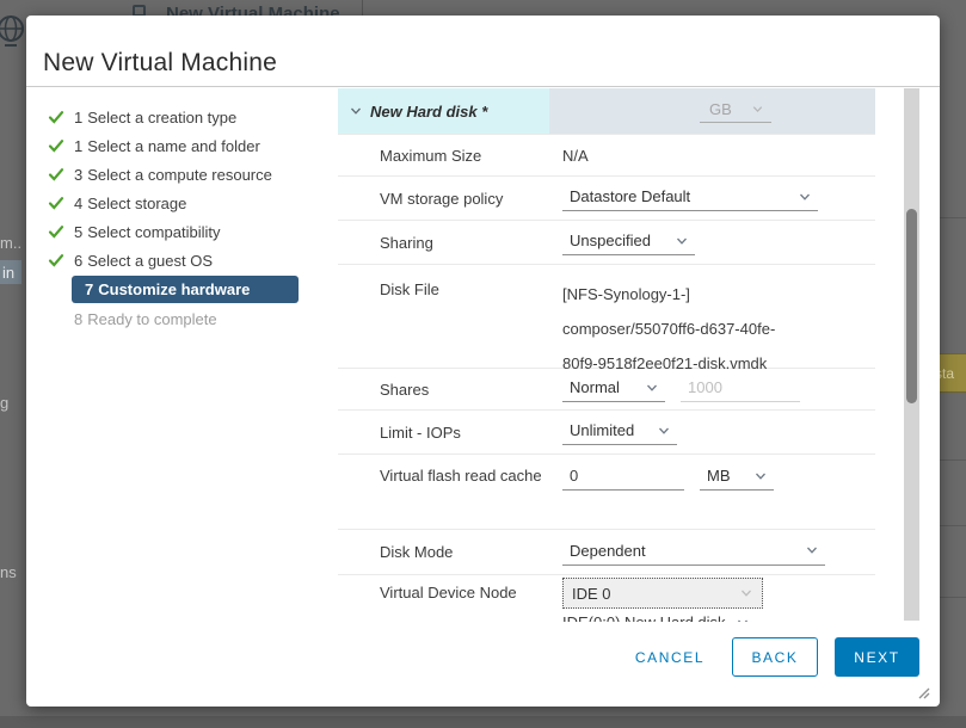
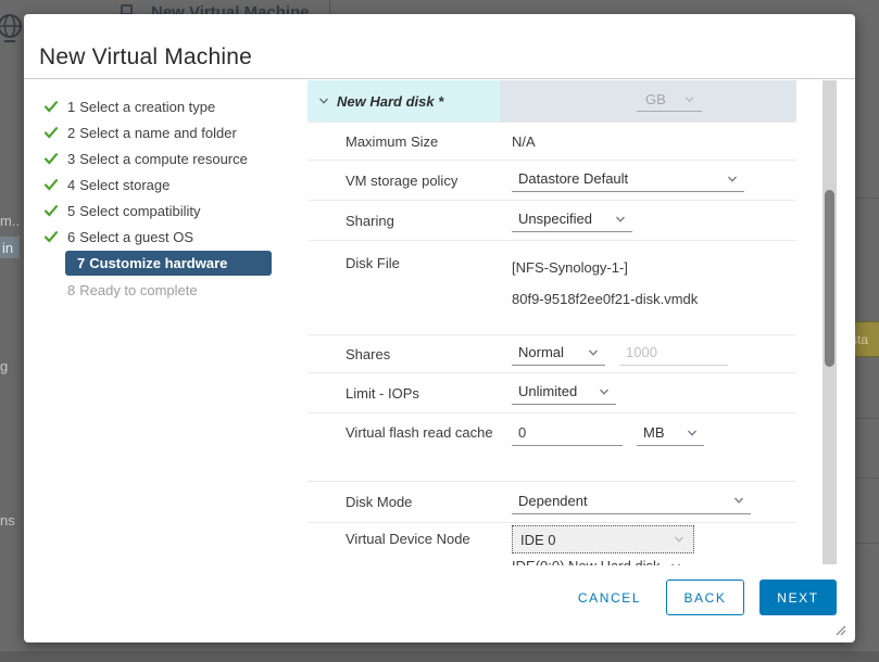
  New Virtual Machine
  m..
  in
  g
  ns
  New Virtual Machine
  1 Select a creation type
- 1 Select a name and folder
+ 2 Select a name and folder
  3 Select a compute resource
  4 Select storage
  5 Select compatibility
  6 Select a guest OS
  7 Customize hardware
  8 Ready to complete
  New Hard disk *
  GB
  Maximum Size
  N/A
  VM storage policy
  Datastore Default
  Sharing
  Unspecified
  Disk File
  [NFS-Synology-1-]
- composer/55070ff6-d637-40fe-
  80f9-9518f2ee0f21-disk.vmdk
  Shares
  Normal
  1000
  Limit - IOPs
  Unlimited
  Virtual flash read cache
  0
  MB
  Disk Mode
  Dependent
  Virtual Device Node
  IDE 0
  CANCEL
  BACK
  NEXT
